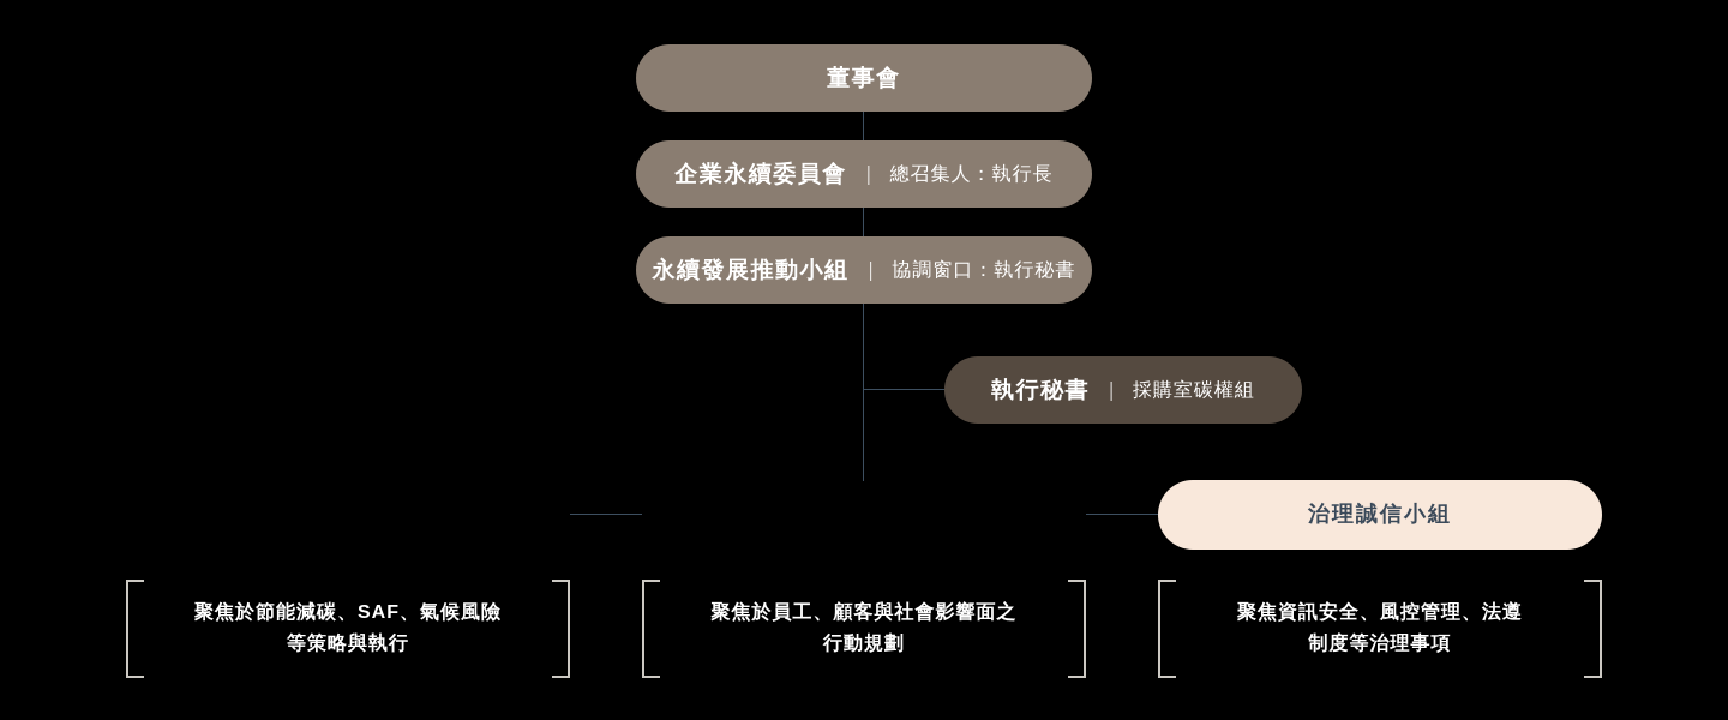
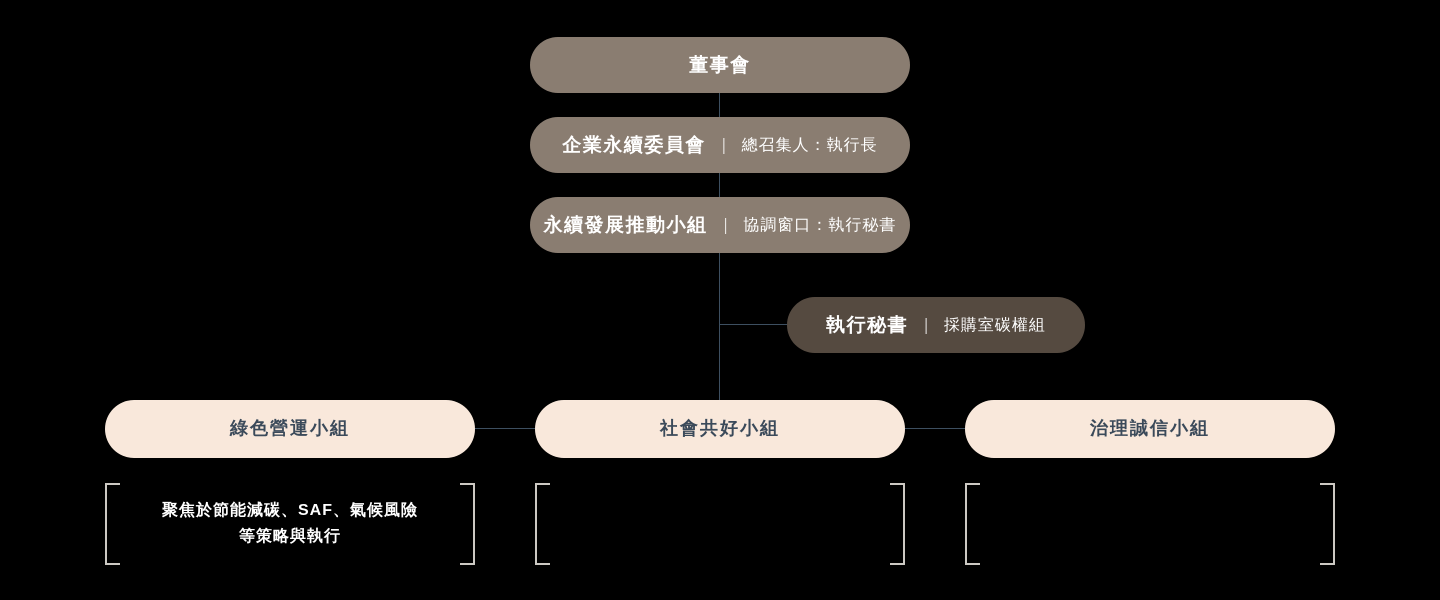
  董事會
  企業永續委員會
  ｜
  總召集人：執行長
  永續發展推動小組
  ｜
  協調窗口：執行秘書
  執行秘書
  ｜
  採購室碳權組
+ 綠色營運小組
+ 社會共好小組
  治理誠信小組
  聚焦於節能減碳、SAF、氣候風險
  等策略與執行
- 聚焦於員工、顧客與社會影響面之
- 行動規劃
- 聚焦資訊安全、風控管理、法遵
- 制度等治理事項
